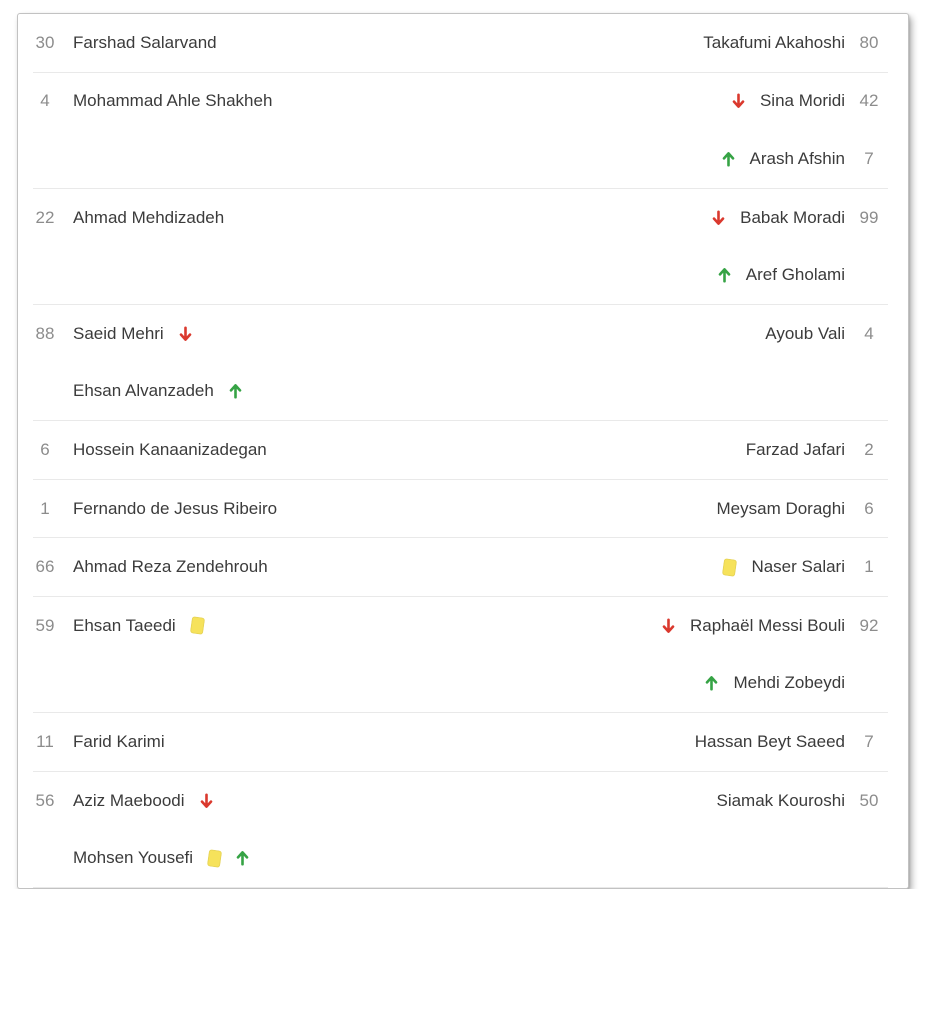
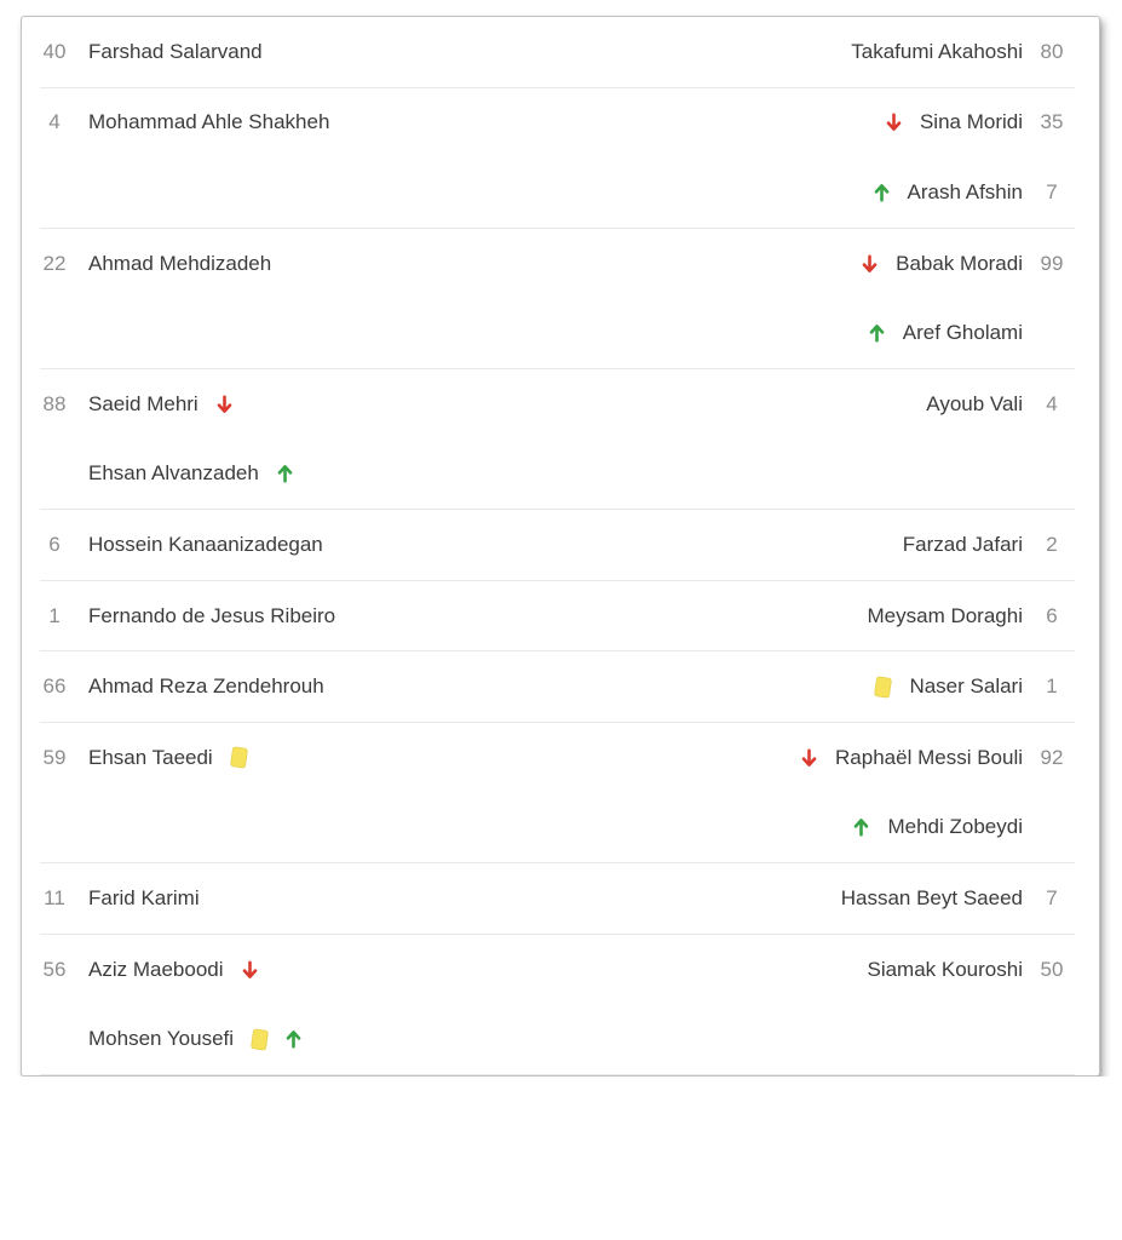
- 30
+ 40
  Farshad Salarvand
  Takafumi Akahoshi
  80
  4
  Mohammad Ahle Shakheh
  Sina Moridi
- 42
+ 35
  Arash Afshin
  7
  22
  Ahmad Mehdizadeh
  Babak Moradi
  99
  Aref Gholami
  88
  Saeid Mehri
  Ehsan Alvanzadeh
  Ayoub Vali
  4
  6
  Hossein Kanaanizadegan
  Farzad Jafari
  2
  1
  Fernando de Jesus Ribeiro
  Meysam Doraghi
  6
  66
  Ahmad Reza Zendehrouh
  Naser Salari
  1
  59
  Ehsan Taeedi
  Raphaël Messi Bouli
  92
  Mehdi Zobeydi
  11
  Farid Karimi
  Hassan Beyt Saeed
  7
  56
  Aziz Maeboodi
  Mohsen Yousefi
  Siamak Kouroshi
  50
